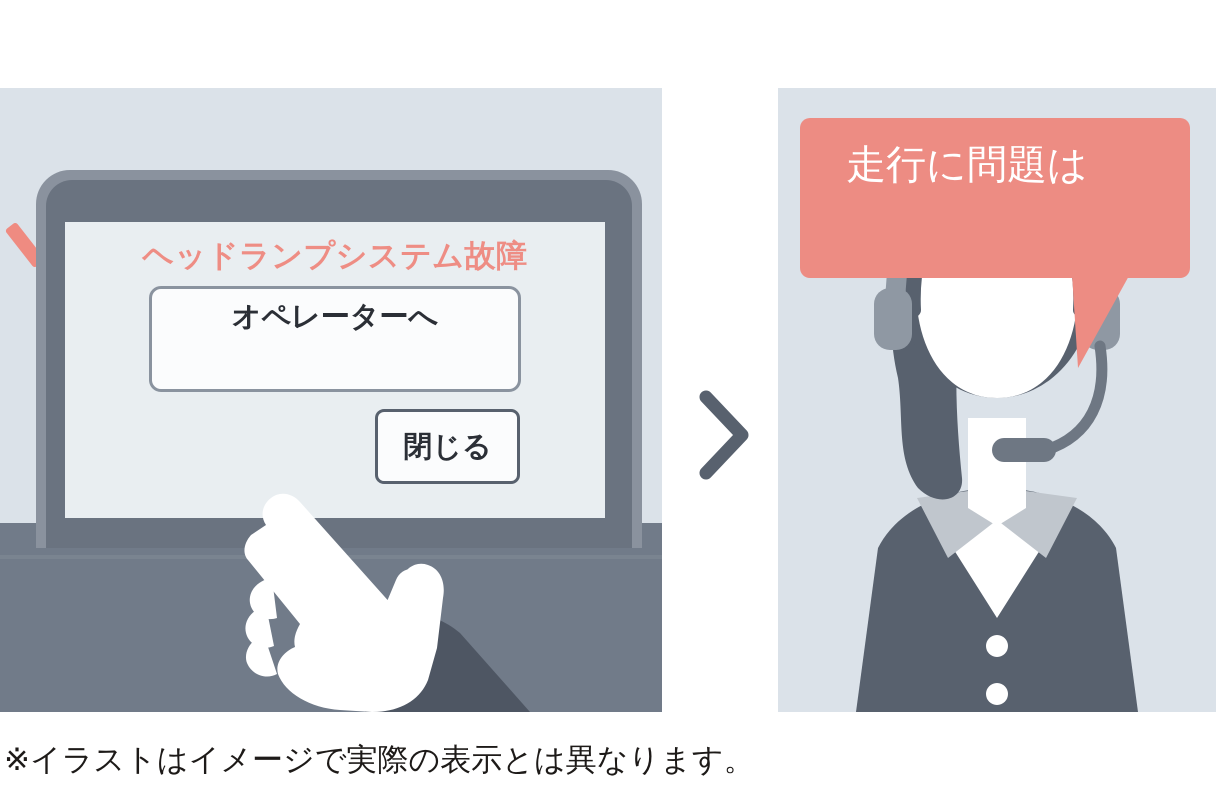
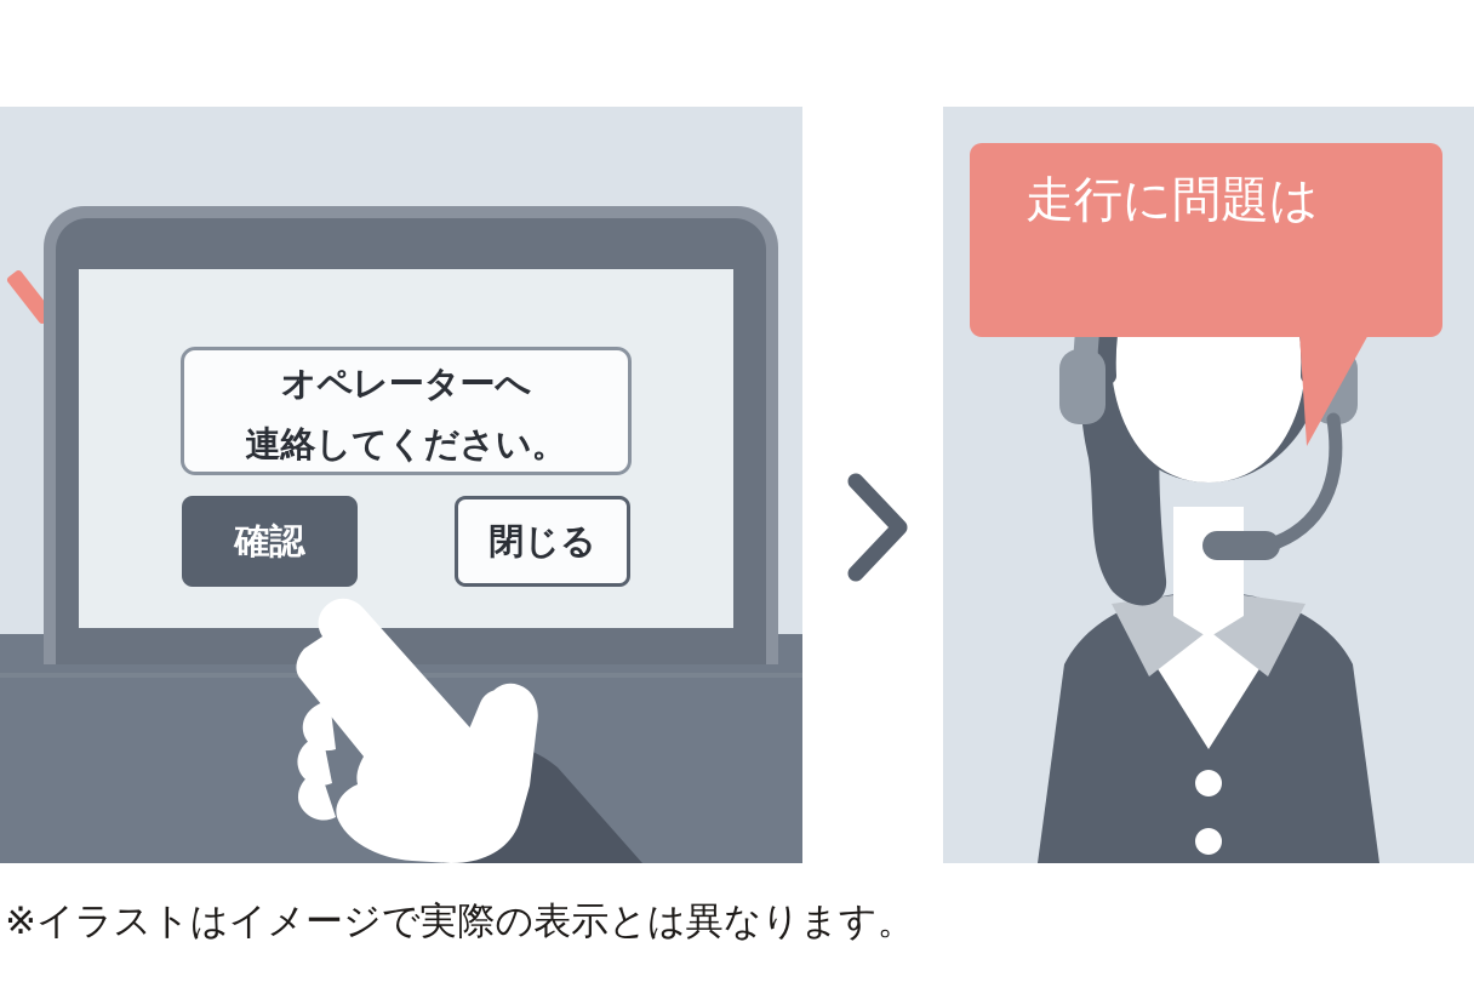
- ヘッドランプシステム故障
  オペレーターへ
+ 連絡してください。
+ 確認
  閉じる
  走行に問題は
  ※イラストはイメージで実際の表示とは異なります。
